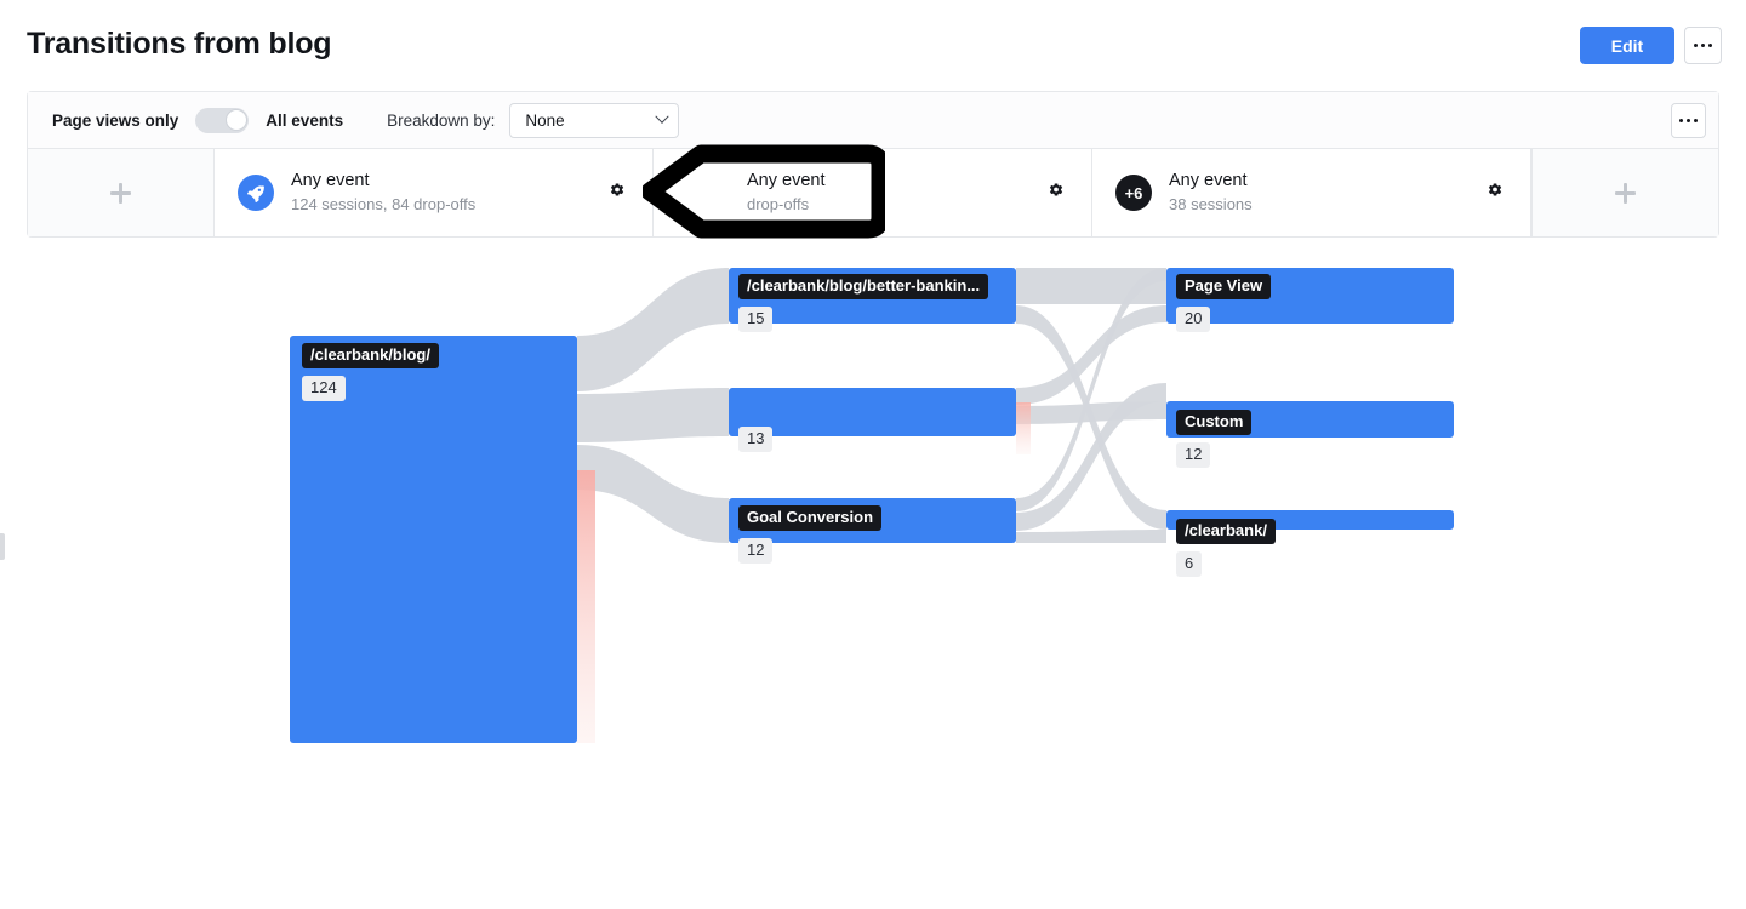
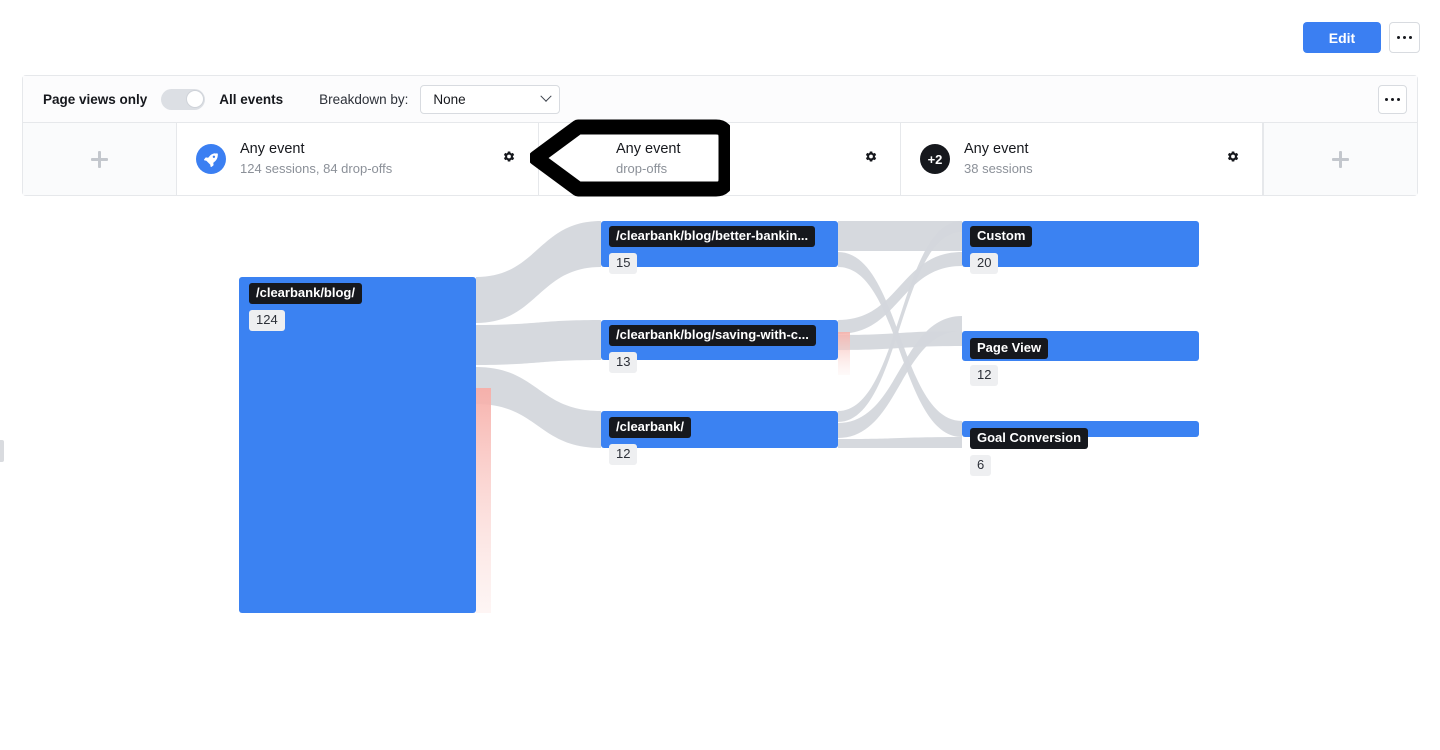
- Transitions from blog
  Edit
  Page views only
  All events
  Breakdown by:
  None
  Any event
  124 sessions, 84 drop-offs
  Any event
  drop-offs
- +6
+ +2
  Any event
  38 sessions
  /clearbank/blog/
  124
  /clearbank/blog/better-bankin...
  15
+ /clearbank/blog/saving-with-c...
  13
- Goal Conversion
+ /clearbank/
  12
- Page View
+ Custom
  20
- Custom
+ Page View
  12
- /clearbank/
+ Goal Conversion
  6
